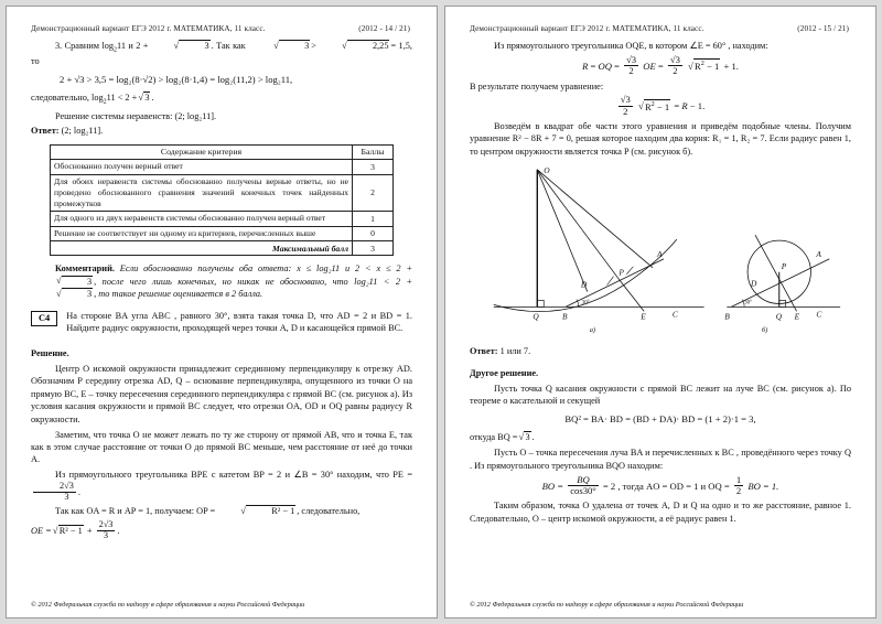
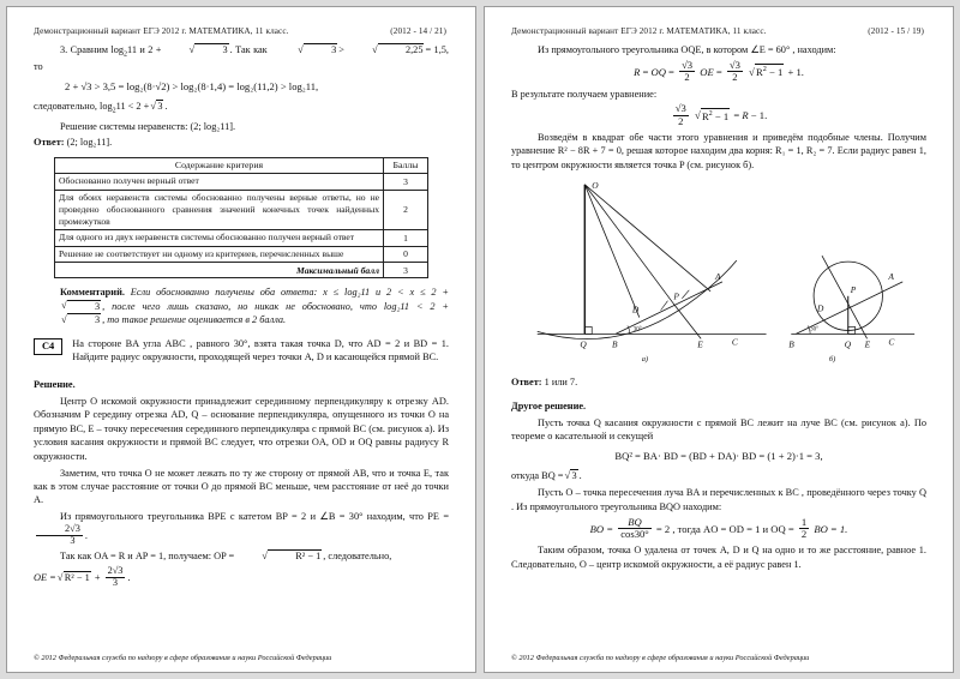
  Демонстрационный вариант ЕГЭ 2012 г. МАТЕМАТИКА, 11 класс.
  (2012 - 14 / 21)
  3. Сравним log 11 и 2 + 3 . Так как 3 > 2,25 = 1,5, то
  2 + √3 > 3,5 = log₂(8·√2) > log₂(8·1,4) = log₂(11,2) > log₂11,
  следовательно, log 11 < 2 + 3 .
  Решение системы неравенств: (2; log₂11].
  Ответ: (2; log₂11].
  Содержание критерия	Баллы
  Обоснованно получен верный ответ	3
  Для обоих неравенств системы обоснованно получены верные ответы, но не проведено обоснованного сравнения значений конечных точек найденных промежутков	2
  Для одного из двух неравенств системы обоснованно получен верный ответ	1
  Решение не соответствует ни одному из критериев, перечисленных выше	0
  Максимальный балл	3
- Комментарий. Если обоснованно получены оба ответа: x ≤ log₂11 и 2 < x ≤ 2 +3 , после чего лишь конечных, но никак не обосновано, что log₂11 < 2 +3 , то такое решение оценивается в 2 балла.
+ Комментарий. Если обоснованно получены оба ответа: x ≤ log₂11 и 2 < x ≤ 2 +3 , после чего лишь сказано, но никак не обосновано, что log₂11 < 2 +3 , то такое решение оценивается в 2 балла.
  C4
  На стороне BA угла ABC , равного 30°, взята такая точка D, что AD = 2 и BD = 1. Найдите радиус окружности, проходящей через точки A, D и касающейся прямой BC.
  Решение.
  Центр O искомой окружности принадлежит серединному перпендикуляру к отрезку AD. Обозначим P середину отрезка AD, Q – основание перпендикуляра, опущенного из точки O на прямую BC, E – точку пересечения серединного перпендикуляра с прямой BC (см. рисунок а). Из условия касания окружности и прямой BC следует, что отрезки OA, OD и OQ равны радиусу R окружности.
  Заметим, что точка O не может лежать по ту же сторону от прямой AB, что и точка E, так как в этом случае расстояние от точки O до прямой BC меньше, чем расстояние от неё до точки A.
  Из прямоугольного треугольника BPE с катетом BP = 2 и ∠B = 30° находим, что PE =
  2√3
  3
  .
  Так как OA = R и AP = 1, получаем: OP = R² − 1 , следовательно,
  OE = R² − 1 +
  2√3
  3
  .
  Демонстрационный вариант ЕГЭ 2012 г. МАТЕМАТИКА, 11 класс.
- (2012 - 15 / 21)
+ (2012 - 15 / 19)
  Из прямоугольного треугольника OQE, в котором ∠E = 60° , находим:
  R = OQ =
  √3
  2
  OE =
  √3
  2
  R − 1 + 1.
  В результате получаем уравнение:
  √3
  2
  R − 1 = R − 1.
  Возведём в квадрат обе части этого уравнения и приведём подобные члены. Получим уравнение R² − 8R + 7 = 0, решая которое находим два корня: R₁ = 1, R₂ = 7. Если радиус равен 1, то центром окружности является точка P (см. рисунок б).
  O
  Q
  B
  D
  P
  E
  C
  A
  B
  D
  P
  Q
  E
  C
  A
  Ответ: 1 или 7.
  Другое решение.
  Пусть точка Q касания окружности с прямой BC лежит на луче BC (см. рисунок а). По теореме о касательной и секущей
  BQ² = BA· BD = (BD + DA)· BD = (1 + 2)·1 = 3,
  откуда BQ = 3 .
  Пусть O – точка пересечения луча BA и перечисленных к BC , проведённого через точку Q . Из прямоугольного треугольника BQO находим:
  BO =
  BQ
  cos30°
  = 2 , тогда AO = OD = 1 и OQ =
  1
  2
  BO = 1.
  Таким образом, точка O удалена от точек A, D и Q на одно и то же расстояние, равное 1. Следовательно, O – центр искомой окружности, а её радиус равен 1.
